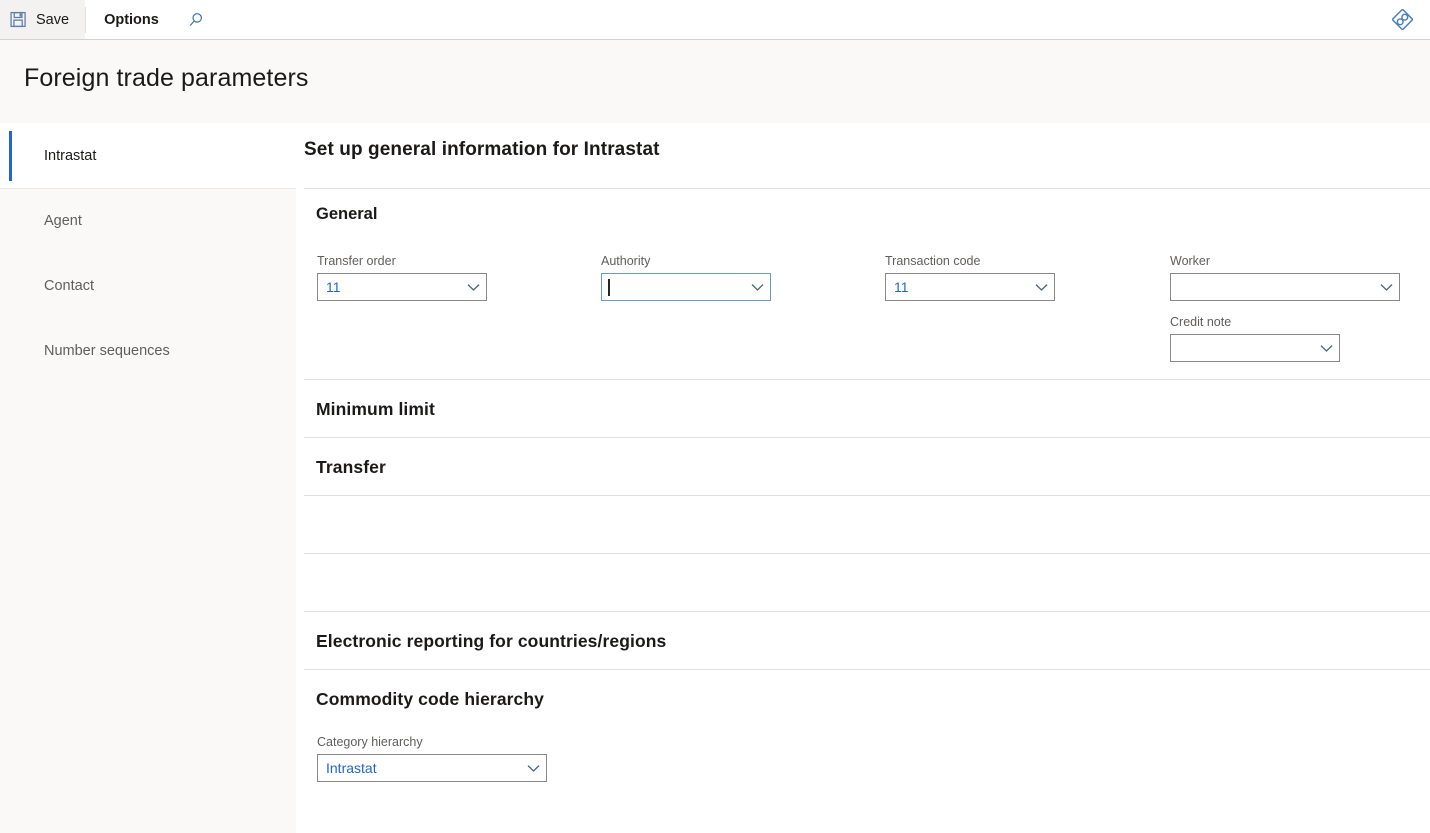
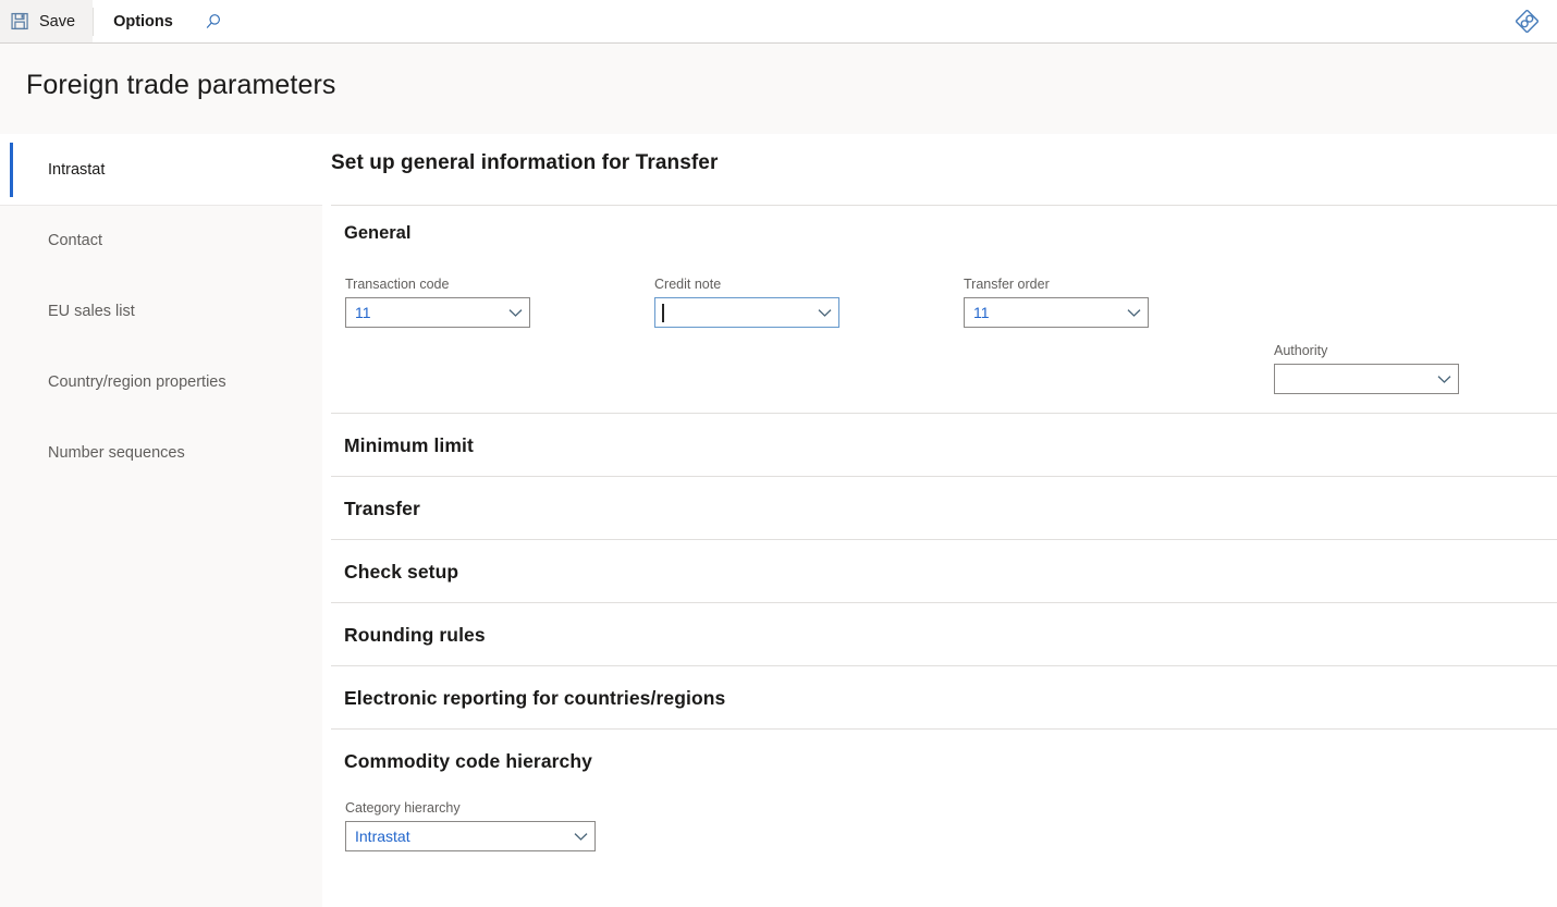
  Save
  Options
  Foreign trade parameters
  Intrastat
- Agent
  Contact
+ EU sales list
+ Country/region properties
  Number sequences
- Set up general information for Intrastat
+ Set up general information for Transfer
  General
- Transfer order
+ Transaction code
  11
- Authority
+ Credit note
- Transaction code
+ Transfer order
  11
- Worker
- Credit note
+ Authority
  Minimum limit
  Transfer
+ Check setup
+ Rounding rules
  Electronic reporting for countries/regions
  Commodity code hierarchy
  Category hierarchy
  Intrastat
